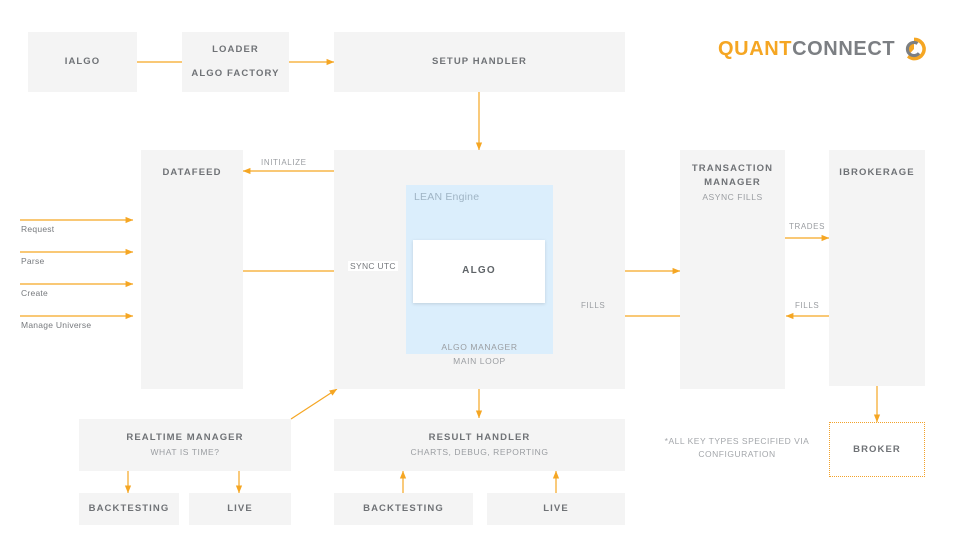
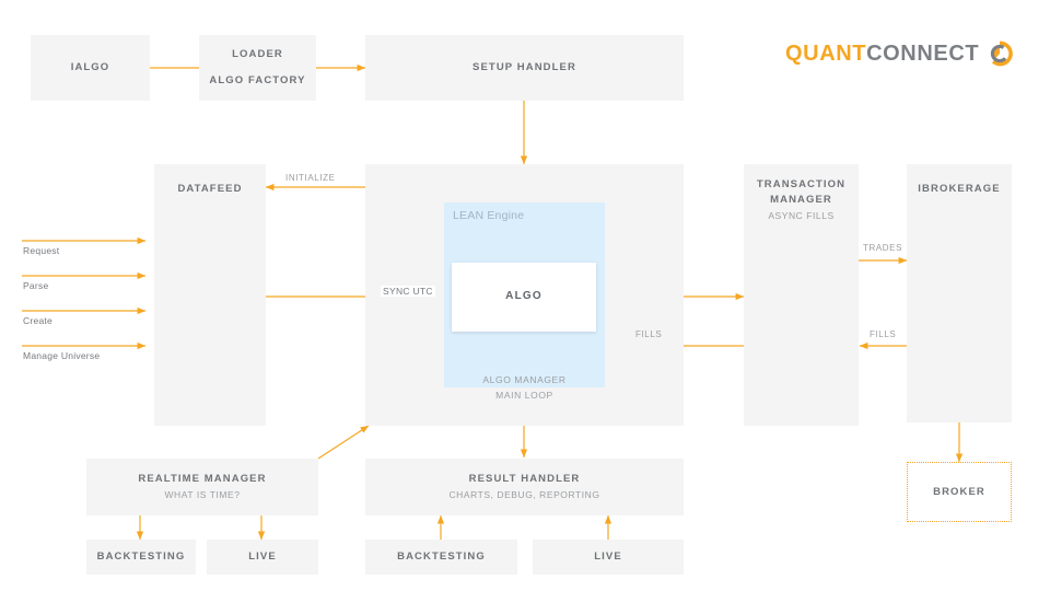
  QUANT
  CONNECT
  IALGO
  LOADER
  ALGO FACTORY
  SETUP HANDLER
  DATAFEED
  MAIN LOOP
  LEAN Engine
  ALGO MANAGER
  ALGO
  TRANSACTION MANAGER
  ASYNC FILLS
  IBROKERAGE
  REALTIME MANAGER
  WHAT IS TIME?
  RESULT HANDLER
  CHARTS, DEBUG, REPORTING
  BROKER
  BACKTESTING
  LIVE
  BACKTESTING
  LIVE
  INITIALIZE
  SYNC UTC
  TRADES
  FILLS
  FILLS
  Request
  Parse
  Create
  Manage Universe
- *ALL KEY TYPES SPECIFIED VIA CONFIGURATION
